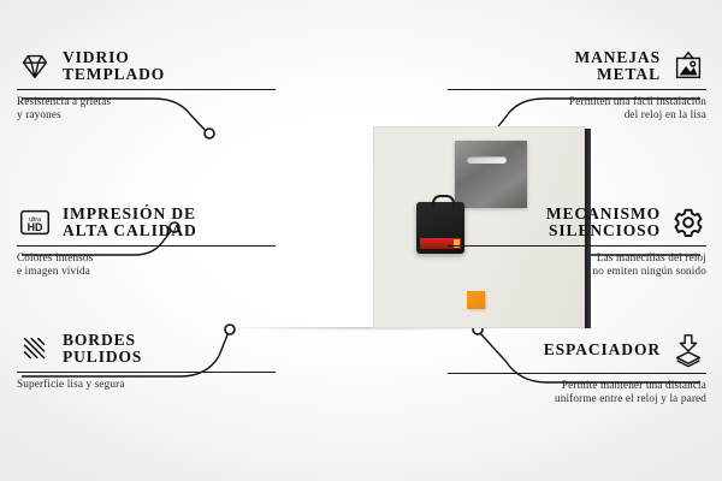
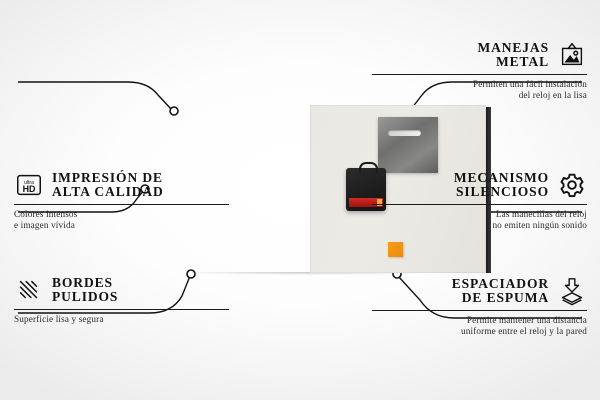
- VIDRIO
- TEMPLADO
- Resistencia a grietas
- y rayones
  HD
  IMPRESIÓN DE
  ALTA CALIDAD
  Colores intensos
  e imagen vívida
  BORDES
  PULIDOS
  Superficie lisa y segura
  MANEJAS
  METAL
  Permiten una fácil instalación
  del reloj en la lisa
  MECANISMO
  SILENCIOSO
  Las manecillas del reloj
  no emiten ningún sonido
  ESPACIADOR
+ DE ESPUMA
  Permite mantener una distancia
  uniforme entre el reloj y la pared
